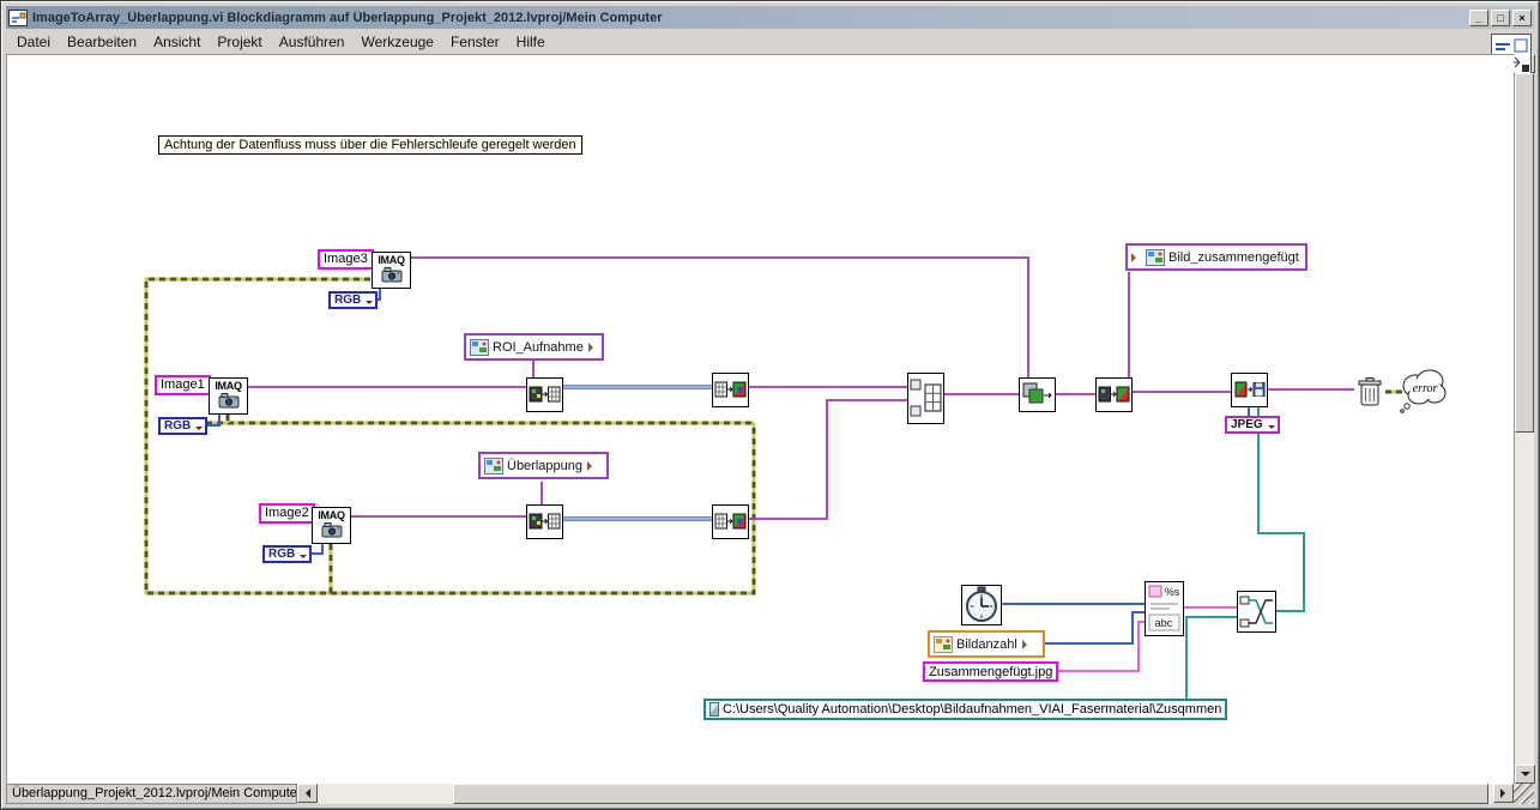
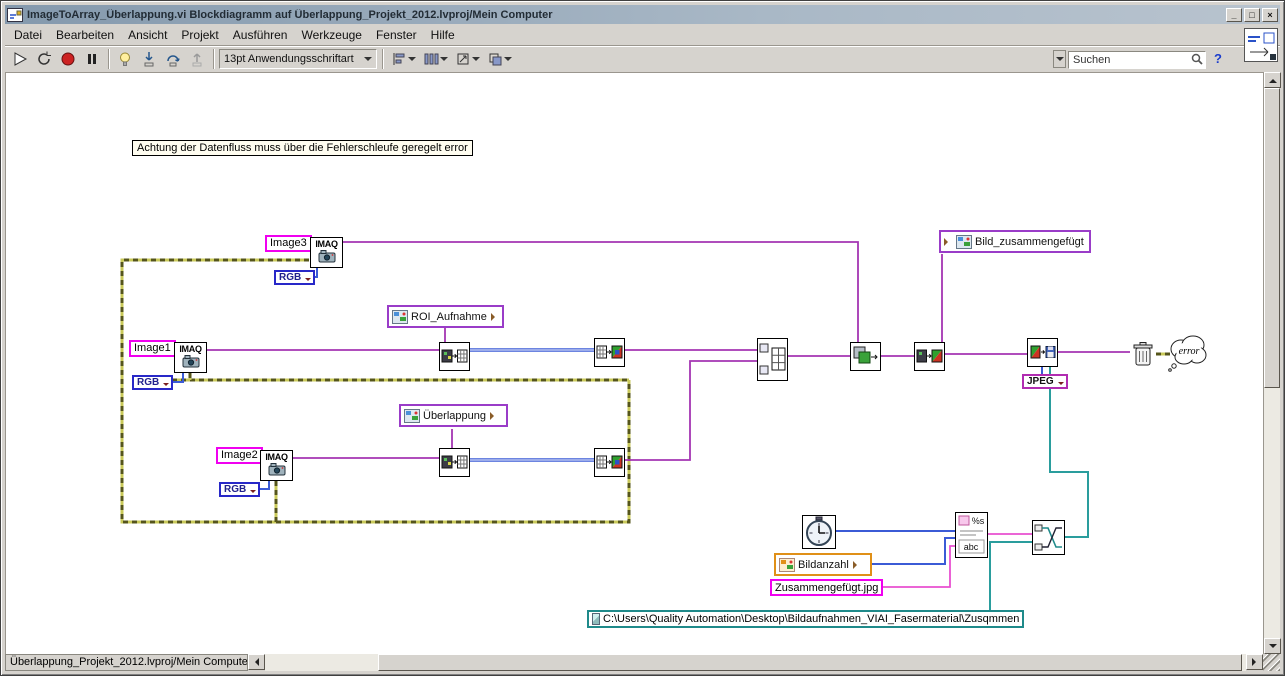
  ImageToArray_Überlappung.vi Blockdiagramm auf Überlappung_Projekt_2012.lvproj/Mein Computer
  _
  □
  ×
  Datei
  Bearbeiten
  Ansicht
  Projekt
  Ausführen
  Werkzeuge
  Fenster
  Hilfe
+ 13pt Anwendungsschriftart
+ Suchen
+ ?
- Achtung der Datenfluss muss über die Fehlerschleufe geregelt werden
+ Achtung der Datenfluss muss über die Fehlerschleufe geregelt error
  Image3
  IMAQ
  RGB
  ROI_Aufnahme
  Image1
  IMAQ
  RGB
  Überlappung
  Image2
  IMAQ
  RGB
  Bild_zusammengefügt
  JPEG
  error
  Bildanzahl
  Zusammengefügt.jpg
  %s
  abc
  C:\Users\Quality Automation\Desktop\Bildaufnahmen_VIAI_Fasermaterial\Zusqmmen
  Überlappung_Projekt_2012.lvproj/Mein Compute
